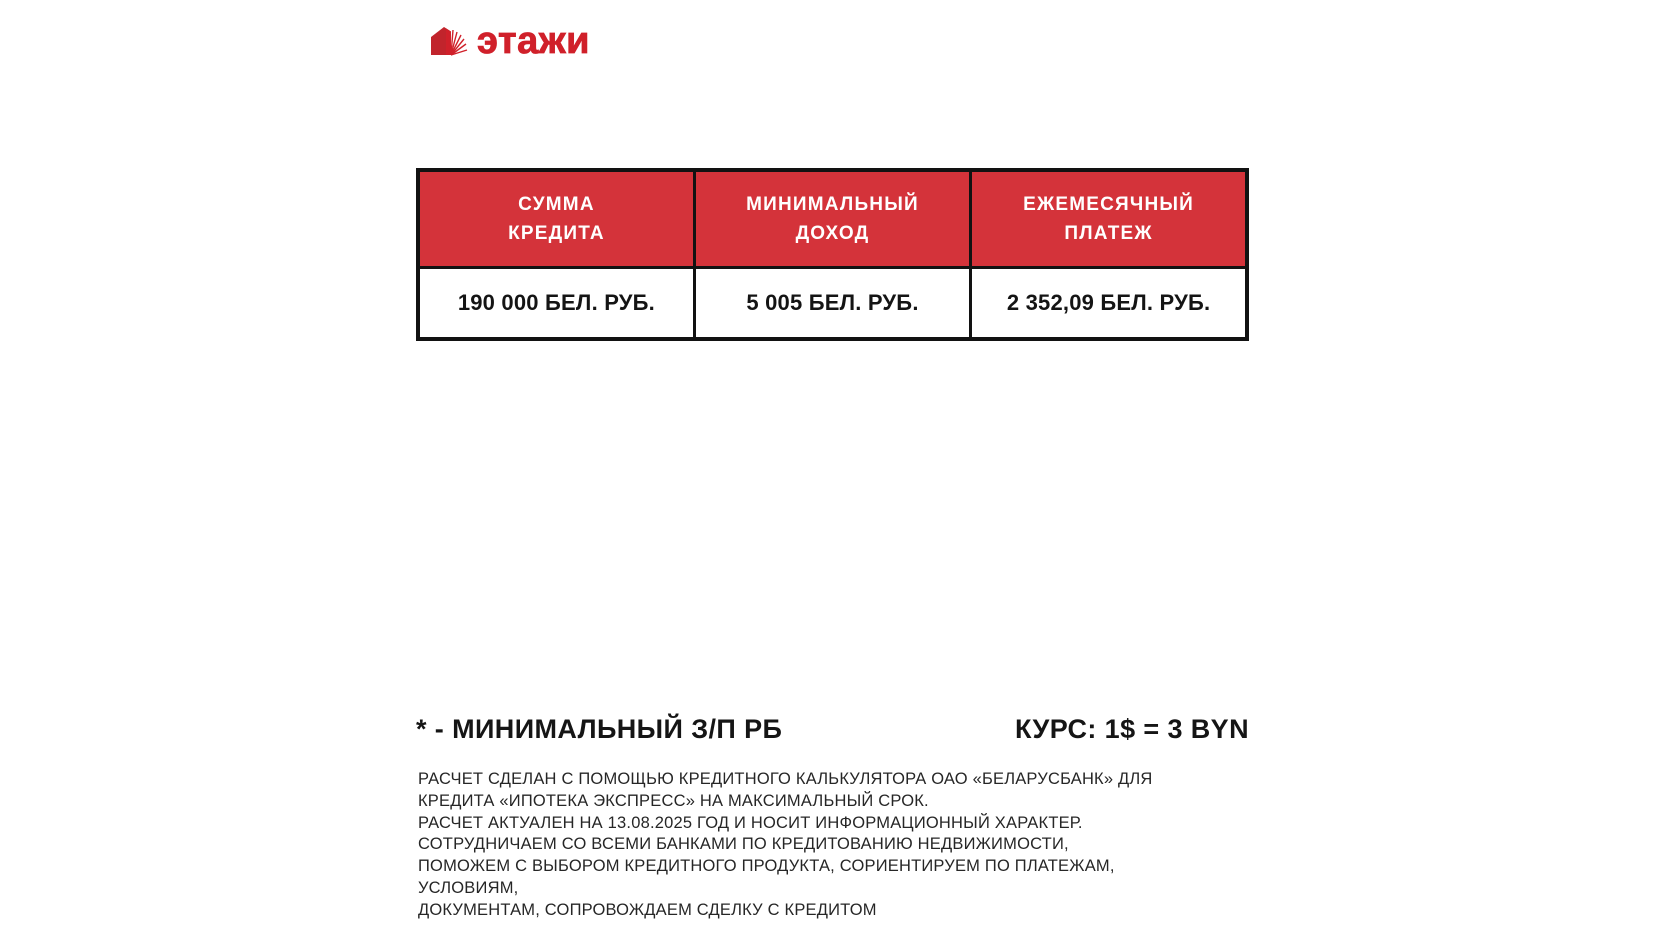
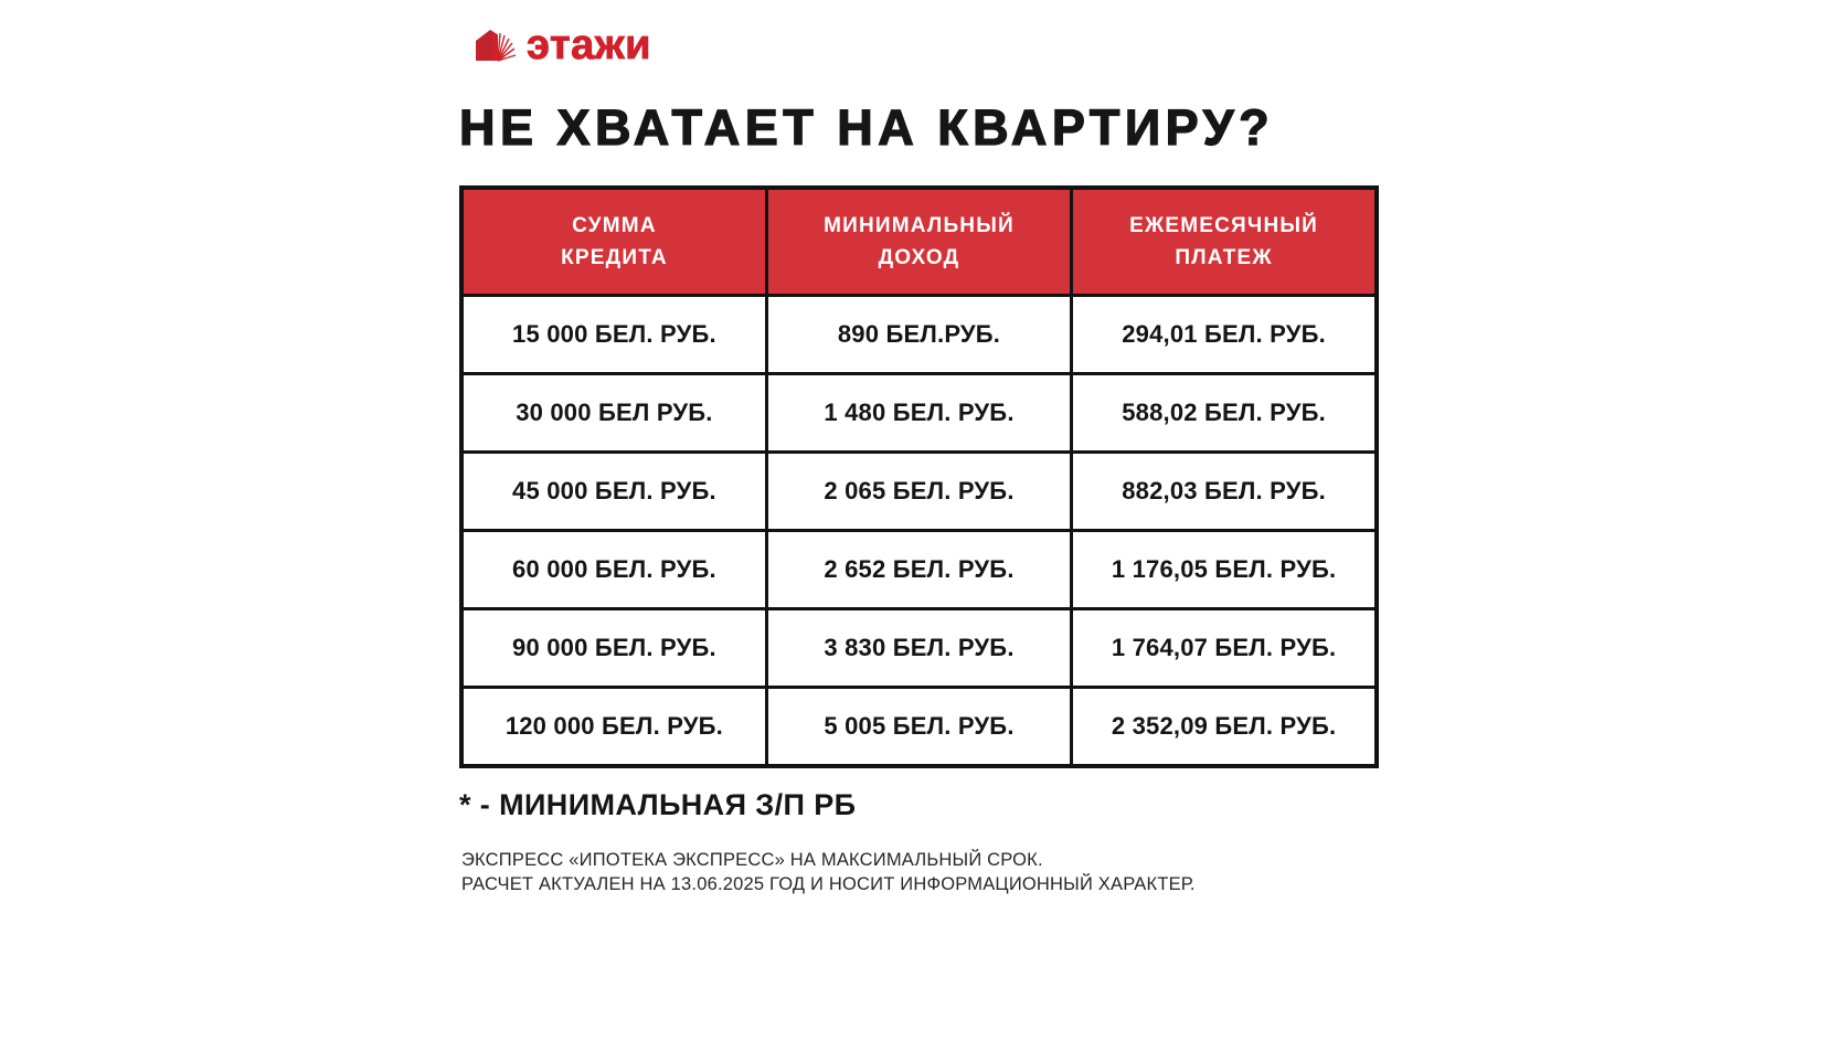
  этажи
+ НЕ ХВАТАЕТ НА КВАРТИРУ?
  СУММА КРЕДИТА	МИНИМАЛЬНЫЙ ДОХОД	ЕЖЕМЕСЯЧНЫЙ ПЛАТЕЖ
+ 15 000 БЕЛ. РУБ.	890 БЕЛ.РУБ.	294,01 БЕЛ. РУБ.
+ 30 000 БЕЛ РУБ.	1 480 БЕЛ. РУБ.	588,02 БЕЛ. РУБ.
+ 45 000 БЕЛ. РУБ.	2 065 БЕЛ. РУБ.	882,03 БЕЛ. РУБ.
+ 60 000 БЕЛ. РУБ.	2 652 БЕЛ. РУБ.	1 176,05 БЕЛ. РУБ.
+ 90 000 БЕЛ. РУБ.	3 830 БЕЛ. РУБ.	1 764,07 БЕЛ. РУБ.
- 190 000 БЕЛ. РУБ.	5 005 БЕЛ. РУБ.	2 352,09 БЕЛ. РУБ.
+ 120 000 БЕЛ. РУБ.	5 005 БЕЛ. РУБ.	2 352,09 БЕЛ. РУБ.
- * - МИНИМАЛЬНЫЙ З/П РБ
+ * - МИНИМАЛЬНАЯ З/П РБ
- КУРС: 1$ = 3 BYN
- РАСЧЕТ СДЕЛАН С ПОМОЩЬЮ КРЕДИТНОГО КАЛЬКУЛЯТОРА ОАО «БЕЛАРУСБАНК» ДЛЯ
- КРЕДИТА «ИПОТЕКА ЭКСПРЕСС» НА МАКСИМАЛЬНЫЙ СРОК.
+ ЭКСПРЕСС «ИПОТЕКА ЭКСПРЕСС» НА МАКСИМАЛЬНЫЙ СРОК.
- РАСЧЕТ АКТУАЛЕН НА 13.08.2025 ГОД И НОСИТ ИНФОРМАЦИОННЫЙ ХАРАКТЕР.
+ РАСЧЕТ АКТУАЛЕН НА 13.06.2025 ГОД И НОСИТ ИНФОРМАЦИОННЫЙ ХАРАКТЕР.
- СОТРУДНИЧАЕМ СО ВСЕМИ БАНКАМИ ПО КРЕДИТОВАНИЮ НЕДВИЖИМОСТИ,
- ПОМОЖЕМ С ВЫБОРОМ КРЕДИТНОГО ПРОДУКТА, СОРИЕНТИРУЕМ ПО ПЛАТЕЖАМ,
- УСЛОВИЯМ,
- ДОКУМЕНТАМ, СОПРОВОЖДАЕМ СДЕЛКУ С КРЕДИТОМ
